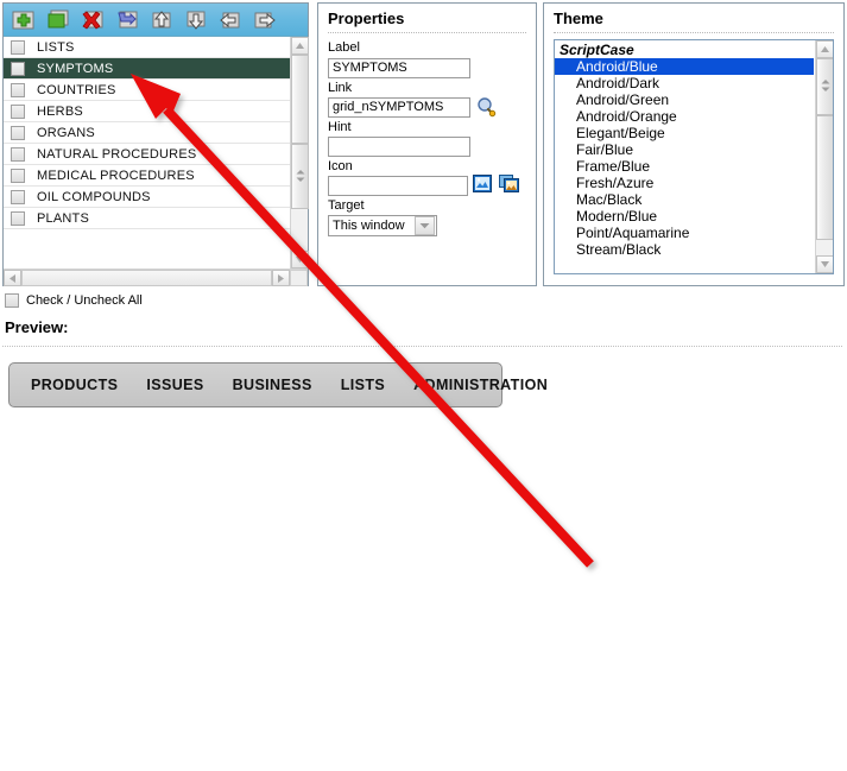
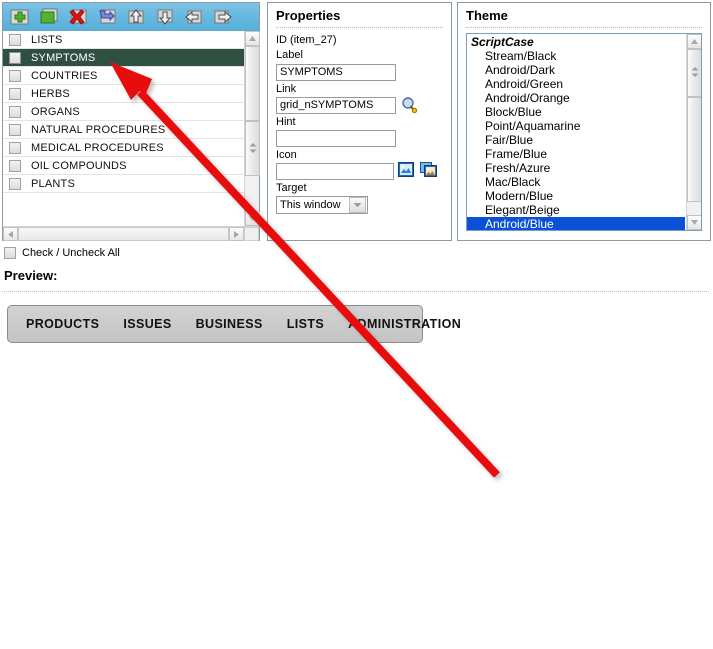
  LISTS
  SYMPTOMS
  COUNTRIES
  HERBS
  ORGANS
  NATURAL PROCEDURES
  MEDICAL PROCEDURES
  OIL COMPOUNDS
  PLANTS
  Properties
+ ID (item_27)
  Label
  SYMPTOMS
  Link
  grid_nSYMPTOMS
  Hint
  Icon
  Target
  This window
  Theme
  ScriptCase
- Android/Blue
+ Stream/Black
  Android/Dark
  Android/Green
  Android/Orange
+ Block/Blue
- Elegant/Beige
+ Point/Aquamarine
  Fair/Blue
  Frame/Blue
  Fresh/Azure
  Mac/Black
  Modern/Blue
- Point/Aquamarine
+ Elegant/Beige
- Stream/Black
+ Android/Blue
  Check / Uncheck All
  Preview:
  PRODUCTS
  ISSUES
  BUSINESS
  LISTS
  DMINISTRATION
